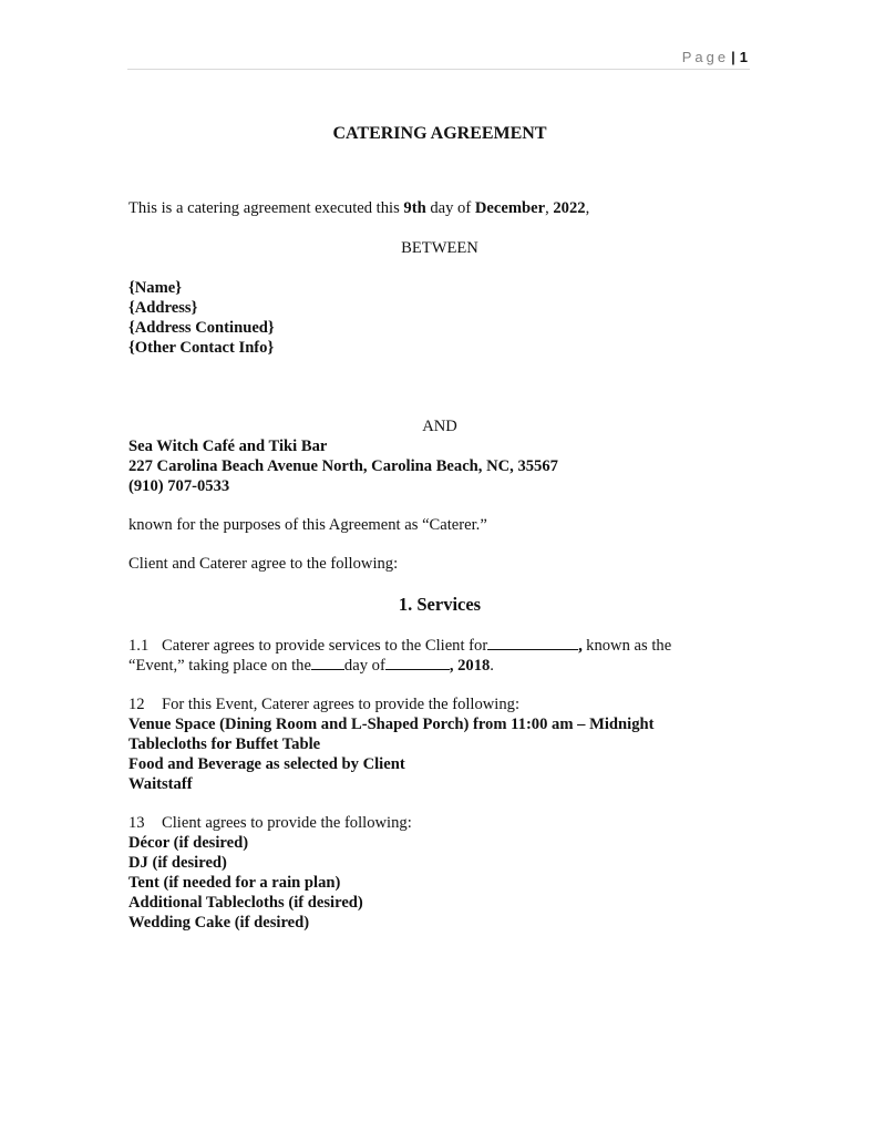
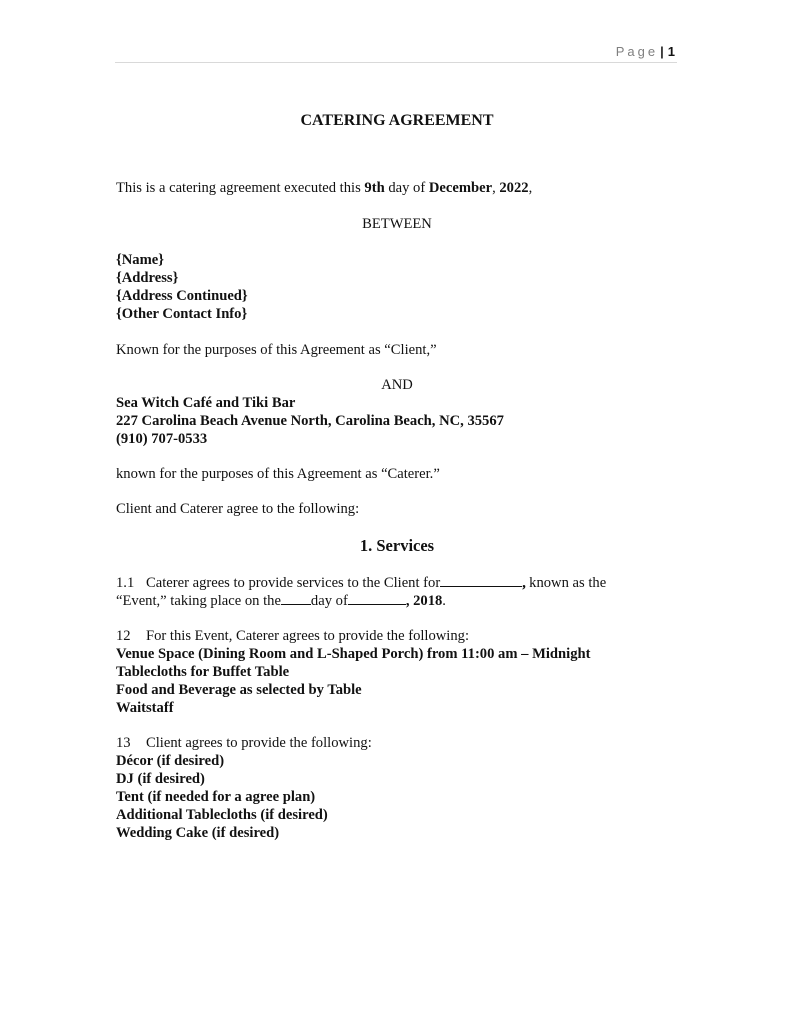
  Page | 1
  CATERING AGREEMENT
  This is a catering agreement executed this 9th day of December, 2022,
  BETWEEN
  {Name}
  {Address}
  {Address Continued}
  {Other Contact Info}
+ Known for the purposes of this Agreement as “Client,”
  AND
  Sea Witch Café and Tiki Bar
  227 Carolina Beach Avenue North, Carolina Beach, NC, 35567
  (910) 707-0533
  known for the purposes of this Agreement as “Caterer.”
  Client and Caterer agree to the following:
  1. Services
  1.1 Caterer agrees to provide services to the Client for ,, known as the
  “Event,” taking place on the day of , 2018.
  12 For this Event, Caterer agrees to provide the following:
  Venue Space (Dining Room and L-Shaped Porch) from 11:00 am – Midnight
  Tablecloths for Buffet Table
- Food and Beverage as selected by Client
+ Food and Beverage as selected by Table
  Waitstaff
  13 Client agrees to provide the following:
  Décor (if desired)
  DJ (if desired)
- Tent (if needed for a rain plan)
+ Tent (if needed for a agree plan)
  Additional Tablecloths (if desired)
  Wedding Cake (if desired)
